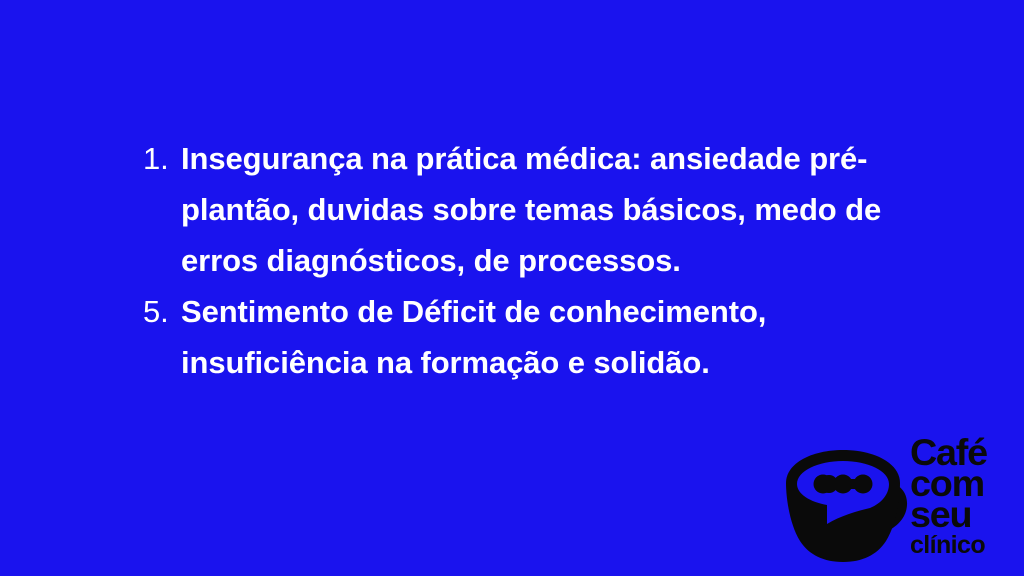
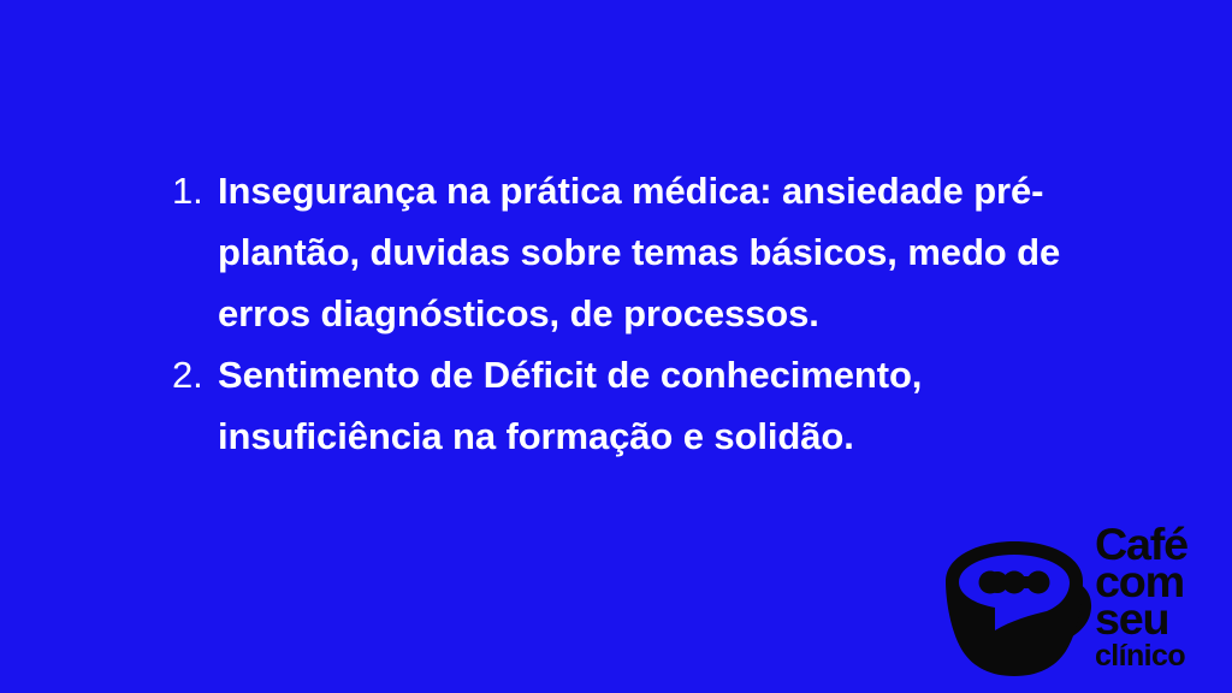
  1.
  Insegurança na prática médica: ansiedade pré-plantão, duvidas sobre temas básicos, medo de erros diagnósticos, de processos.
- 5.
+ 2.
  Sentimento de Déficit de conhecimento, insuficiência na formação e solidão.
  Café
  com
  seu
  clínico
